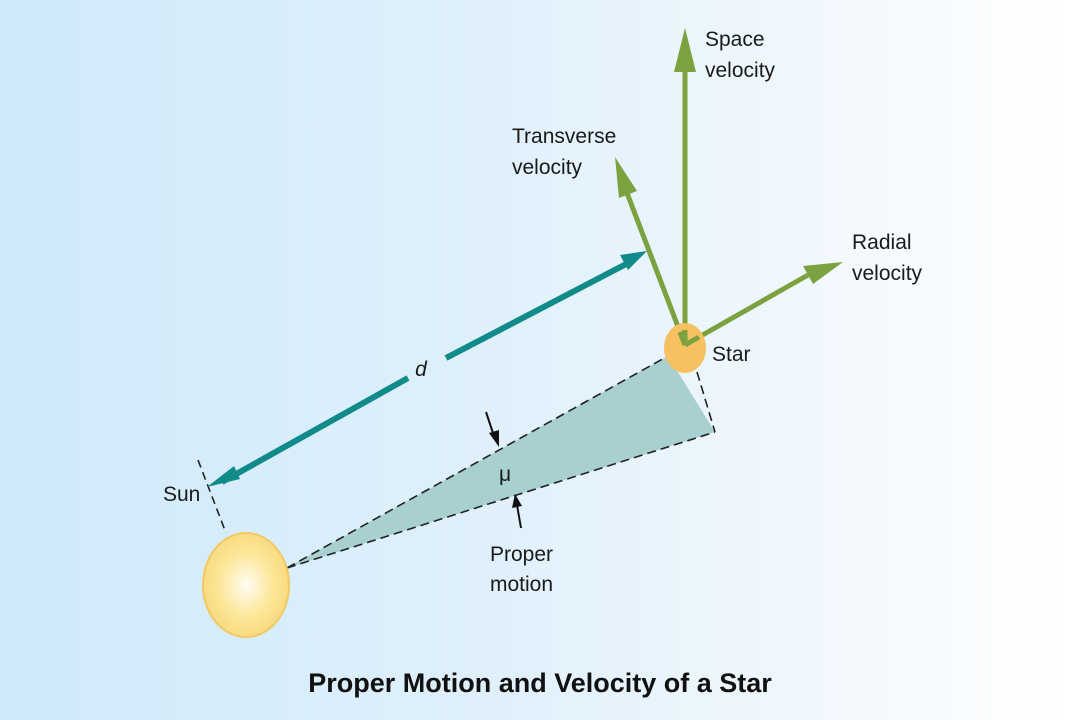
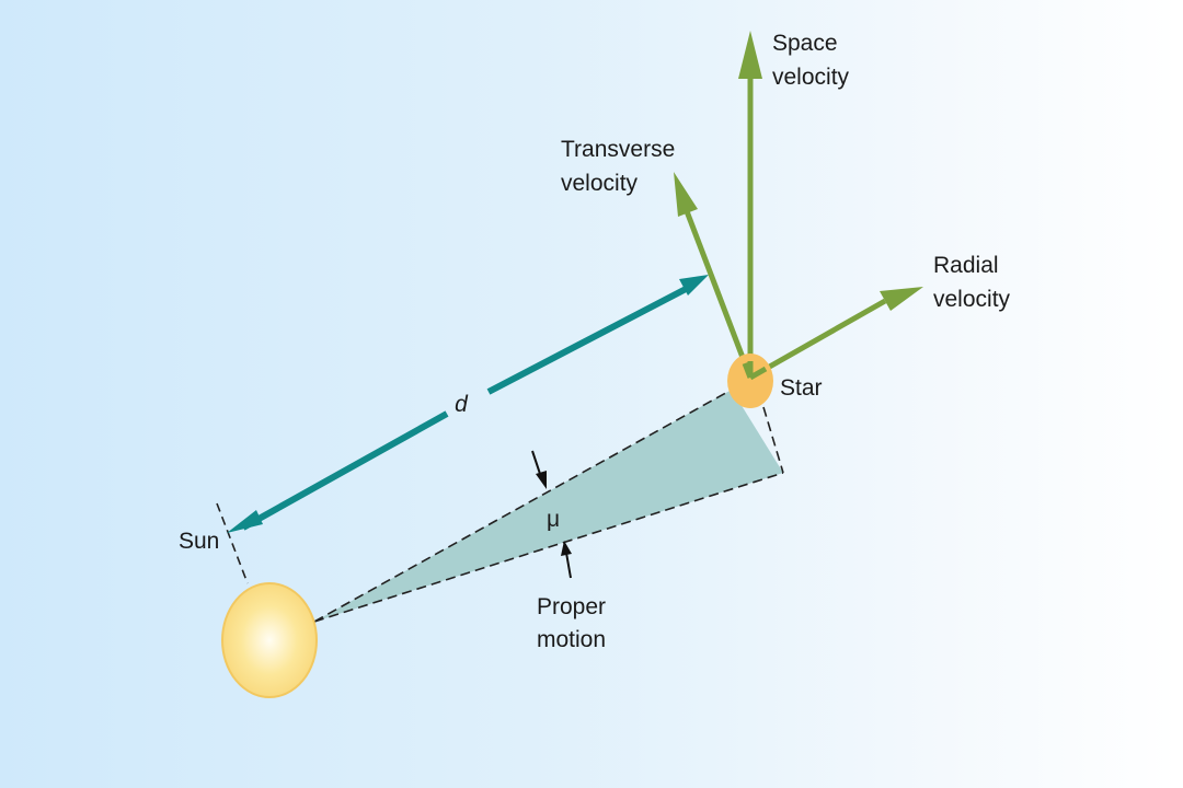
  d
  Sun
  μ
  Proper
  motion
  Star
  Space
  velocity
  Transverse
  velocity
  Radial
  velocity
- Proper Motion and Velocity of a Star
